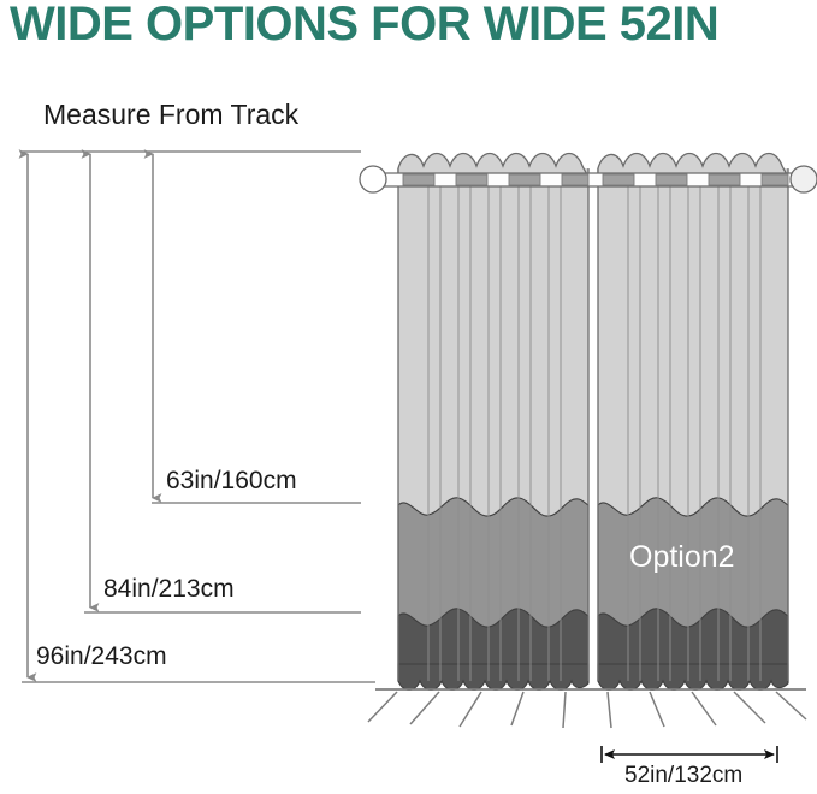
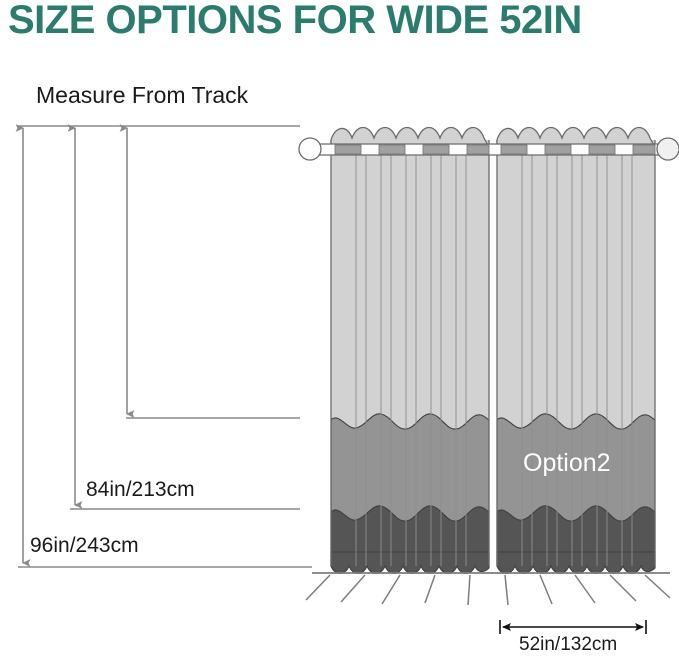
- WIDE OPTIONS FOR WIDE 52IN
+ SIZE OPTIONS FOR WIDE 52IN
  Measure From Track
- 63in/160cm
  84in/213cm
  96in/243cm
  52in/132cm
  Option2
